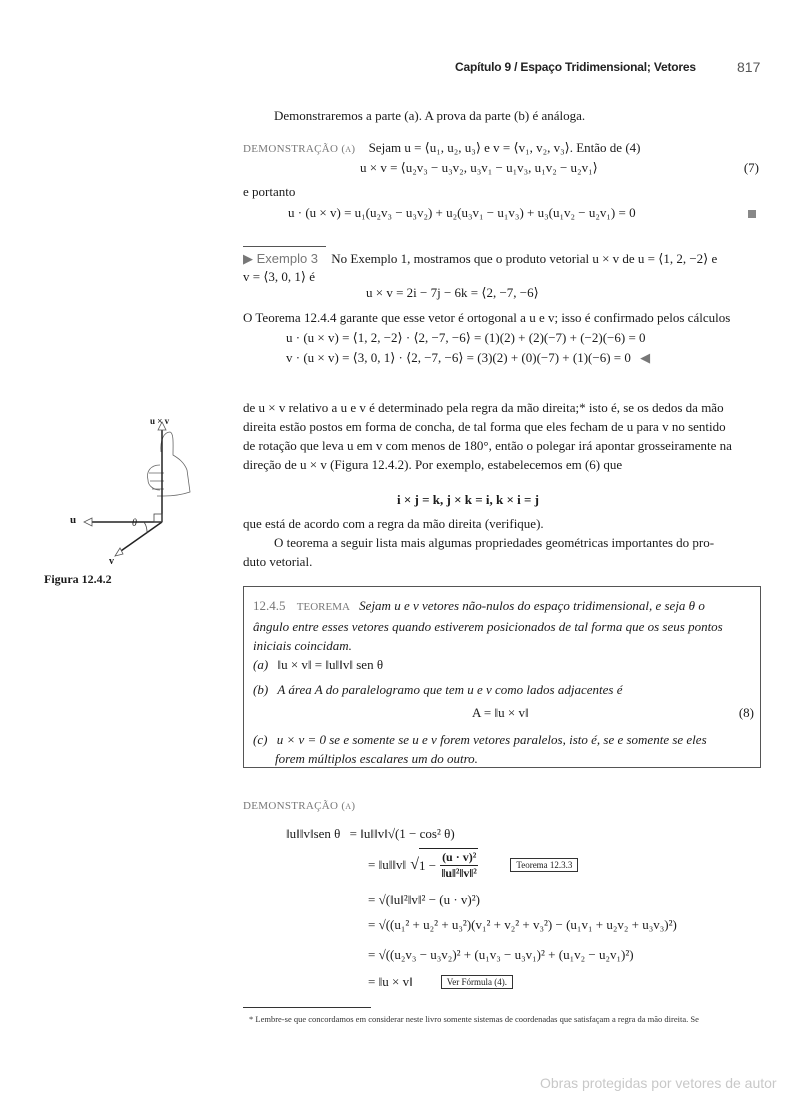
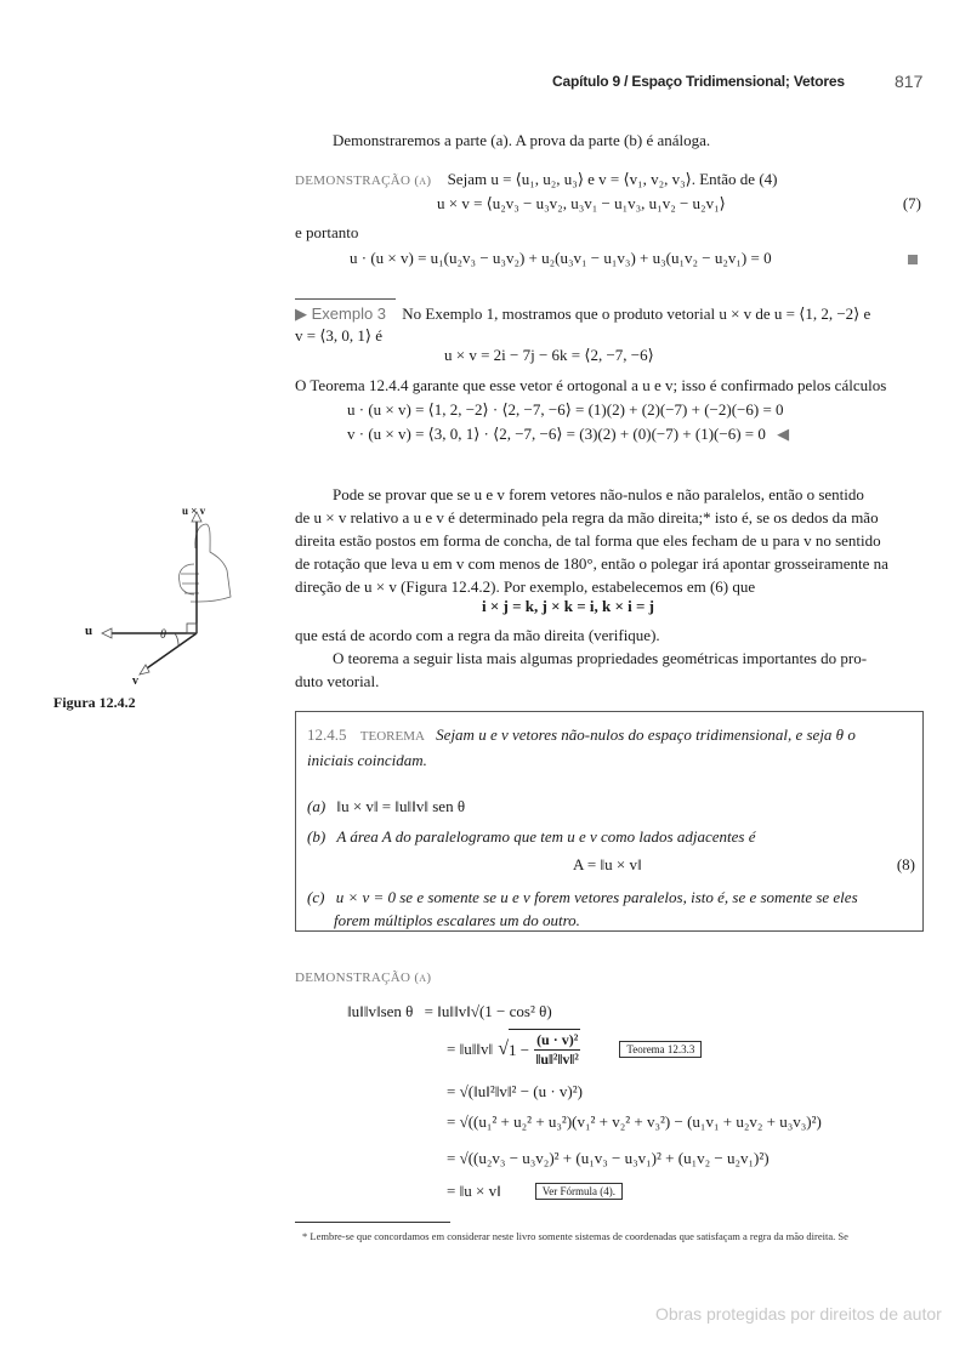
  Capítulo 9 / Espaço Tridimensional; Vetores
  817
  Demonstraremos a parte (a). A prova da parte (b) é análoga.
  DEMONSTRAÇÃO (a) Sejam u = ⟨u₁, u₂, u₃⟩ e v = ⟨v₁, v₂, v₃⟩. Então de (4)
  u × v = ⟨u₂v₃ − u₃v₂, u₃v₁ − u₁v₃, u₁v₂ − u₂v₁⟩
  (7)
  e portanto
  u · (u × v) = u₁(u₂v₃ − u₃v₂) + u₂(u₃v₁ − u₁v₃) + u₃(u₁v₂ − u₂v₁) = 0
  ▶ Exemplo 3 No Exemplo 1, mostramos que o produto vetorial u × v de u = ⟨1, 2, −2⟩ e
  v = ⟨3, 0, 1⟩ é
  u × v = 2i − 7j − 6k = ⟨2, −7, −6⟩
  O Teorema 12.4.4 garante que esse vetor é ortogonal a u e v; isso é confirmado pelos cálculos
  u · (u × v) = ⟨1, 2, −2⟩ · ⟨2, −7, −6⟩ = (1)(2) + (2)(−7) + (−2)(−6) = 0
  v · (u × v) = ⟨3, 0, 1⟩ · ⟨2, −7, −6⟩ = (3)(2) + (0)(−7) + (1)(−6) = 0 ◀
+ Pode se provar que se u e v forem vetores não-nulos e não paralelos, então o sentido
  de u × v relativo a u e v é determinado pela regra da mão direita;* isto é, se os dedos da mão
  direita estão postos em forma de concha, de tal forma que eles fecham de u para v no sentido
  de rotação que leva u em v com menos de 180°, então o polegar irá apontar grosseiramente na
  direção de u × v (Figura 12.4.2). Por exemplo, estabelecemos em (6) que
  i × j = k, j × k = i, k × i = j
  que está de acordo com a regra da mão direita (verifique).
  O teorema a seguir lista mais algumas propriedades geométricas importantes do pro-
  duto vetorial.
  u × v
  u
  θ
  v
  Figura 12.4.2
  12.4.5 TEOREMA Sejam u e v vetores não-nulos do espaço tridimensional, e seja θ o
- ângulo entre esses vetores quando estiverem posicionados de tal forma que os seus pontos
  iniciais coincidam.
  (a) ‖u × v‖ = ‖u‖‖v‖ sen θ
  (b) A área A do paralelogramo que tem u e v como lados adjacentes é
  A = ‖u × v‖
  (8)
  (c) u × v = 0 se e somente se u e v forem vetores paralelos, isto é, se e somente se eles
  forem múltiplos escalares um do outro.
  DEMONSTRAÇÃO (a)
  ‖u‖‖v‖sen θ = ‖u‖‖v‖√(1 − cos² θ)
  = ‖u‖‖v‖
  √
  1 −
  (u · v)²
  ‖u‖²‖v‖²
  Teorema 12.3.3
  = √(‖u‖²‖v‖² − (u · v)²)
  = √((u₁² + u₂² + u₃²)(v₁² + v₂² + v₃²) − (u₁v₁ + u₂v₂ + u₃v₃)²)
  = √((u₂v₃ − u₃v₂)² + (u₁v₃ − u₃v₁)² + (u₁v₂ − u₂v₁)²)
  = ‖u × v‖
  Ver Fórmula (4).
  * Lembre-se que concordamos em considerar neste livro somente sistemas de coordenadas que satisfaçam a regra da mão direita. Se
- Obras protegidas por vetores de autor
+ Obras protegidas por direitos de autor
